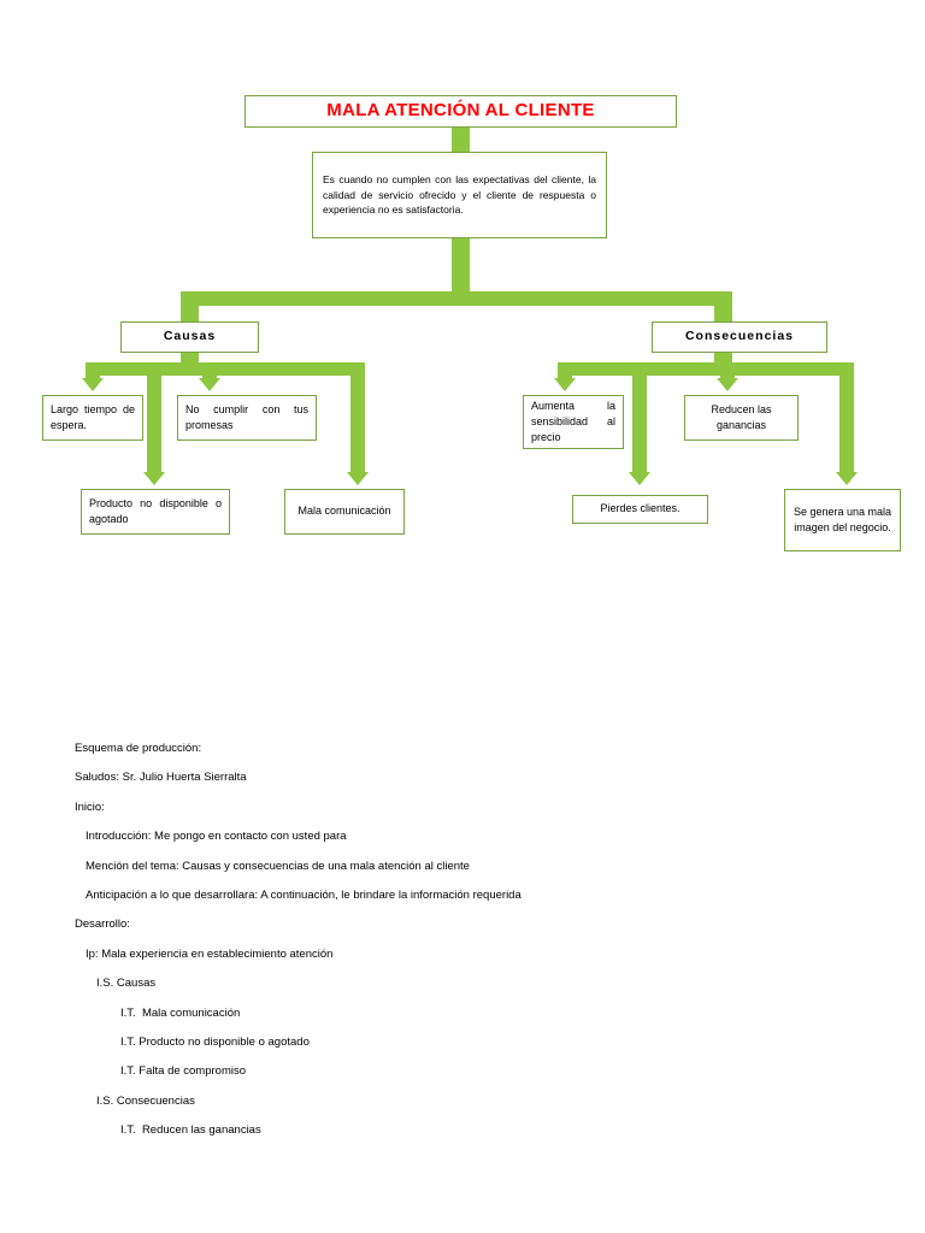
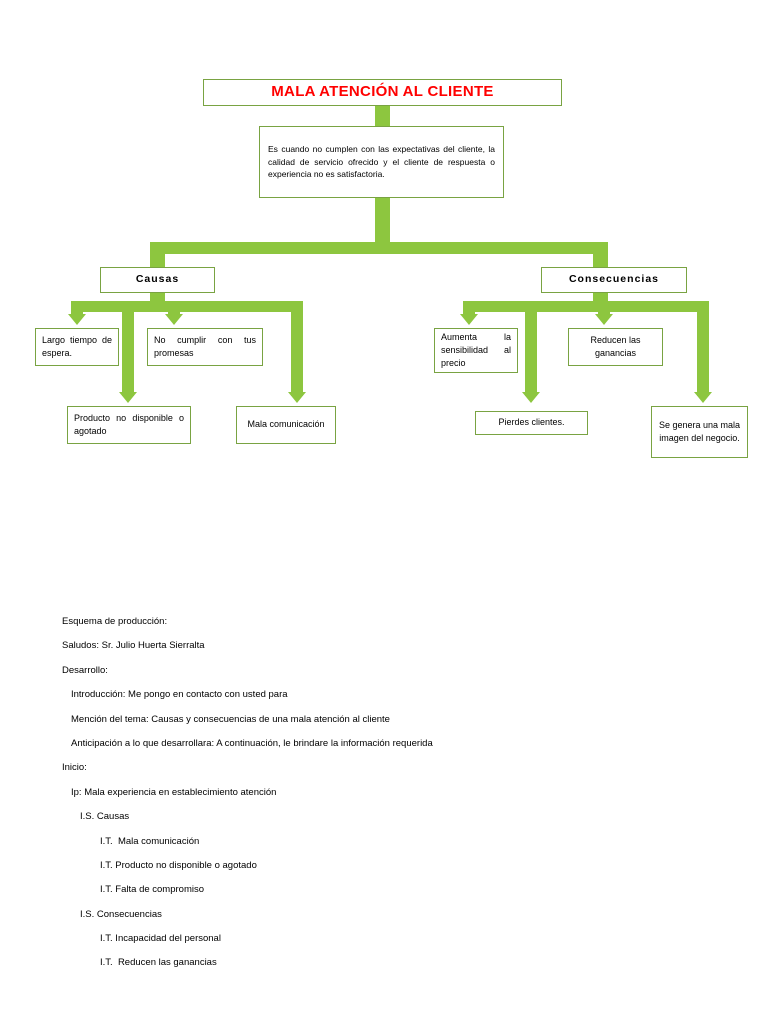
  MALA ATENCIÓN AL CLIENTE
  Es cuando no cumplen con las expectativas del cliente, la calidad de servicio ofrecido y el cliente de respuesta o experiencia no es satisfactoria.
  Causas
  Consecuencias
  Largo tiempo de espera.
  No cumplir con tus promesas
  Producto no disponible o agotado
  Mala comunicación
  Aumenta la sensibilidad al precio
  Reducen las ganancias
  Pierdes clientes.
  Se genera una mala imagen del negocio.
  Esquema de producción:
  Saludos: Sr. Julio Huerta Sierralta
- Inicio:
+ Desarrollo:
  Introducción: Me pongo en contacto con usted para
  Mención del tema: Causas y consecuencias de una mala atención al cliente
  Anticipación a lo que desarrollara: A continuación, le brindare la información requerida
- Desarrollo:
+ Inicio:
  Ip: Mala experiencia en establecimiento atención
  I.S. Causas
  I.T. Mala comunicación
  I.T. Producto no disponible o agotado
  I.T. Falta de compromiso
  I.S. Consecuencias
+ I.T. Incapacidad del personal
  I.T. Reducen las ganancias
